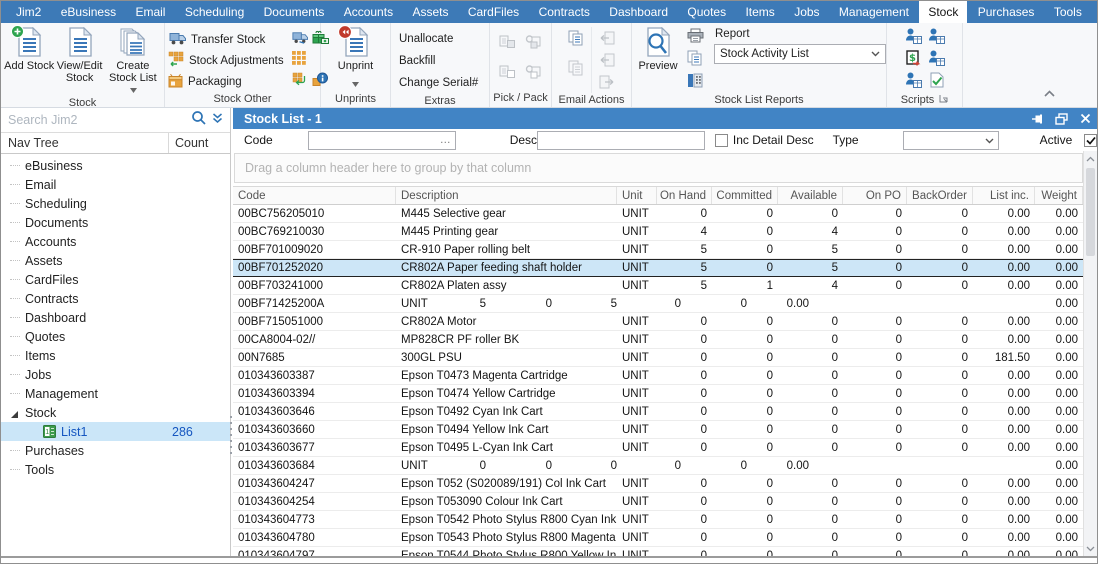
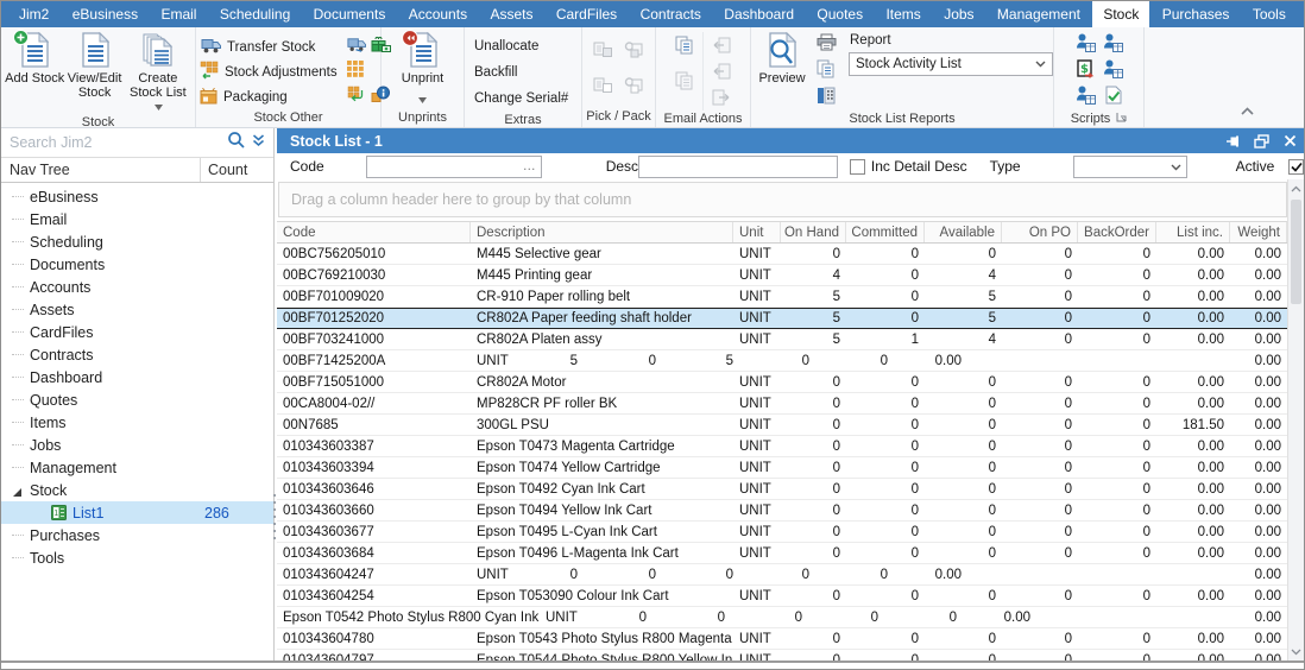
  Jim2
  eBusiness
  Email
  Scheduling
  Documents
  Accounts
  Assets
  CardFiles
  Contracts
  Dashboard
  Quotes
  Items
  Jobs
  Management
  Stock
  Purchases
  Tools
  Add Stock
  View/Edit Stock
  Create Stock List
  Stock
  Transfer Stock
  Stock Adjustments
  Packaging
  Stock Other
  Unprint
  Unprints
  Unallocate
  Backfill
  Change Serial#
  Extras
  Pick / Pack
  Email Actions
  Preview
  Report
  Stock Activity List
  Stock List Reports
  $
  Scripts
  Search Jim2
  Nav Tree
  Count
  eBusiness
  Email
  Scheduling
  Documents
  Accounts
  Assets
  CardFiles
  Contracts
  Dashboard
  Quotes
  Items
  Jobs
  Management
  Stock
  List1
  286
  Purchases
  Tools
  Stock List - 1
  Code
  …
  Desc
  Inc Detail Desc
  Type
  Active
  Drag a column header here to group by that column
  Code
  Description
  Unit
  On Hand
  Committed
  Available
  On PO
  BackOrder
  List inc.
  Weight
  00BC756205010
  M445 Selective gear
  UNIT
  0
  0
  0
  0
  0
  0.00
  0.00
  00BC769210030
  M445 Printing gear
  UNIT
  4
  0
  4
  0
  0
  0.00
  0.00
  00BF701009020
  CR-910 Paper rolling belt
  UNIT
  5
  0
  5
  0
  0
  0.00
  0.00
  00BF701252020
  CR802A Paper feeding shaft holder
  UNIT
  5
  0
  5
  0
  0
  0.00
  0.00
  00BF703241000
  CR802A Platen assy
  UNIT
  5
  1
  4
  0
  0
  0.00
  0.00
  00BF71425200A
  UNIT
  5
  0
  5
  0
  0
  0.00
  0.00
  00BF715051000
  CR802A Motor
  UNIT
  0
  0
  0
  0
  0
  0.00
  0.00
  00CA8004-02//
  MP828CR PF roller BK
  UNIT
  0
  0
  0
  0
  0
  0.00
  0.00
  00N7685
  300GL PSU
  UNIT
  0
  0
  0
  0
  0
  181.50
  0.00
  010343603387
  Epson T0473 Magenta Cartridge
  UNIT
  0
  0
  0
  0
  0
  0.00
  0.00
  010343603394
  Epson T0474 Yellow Cartridge
  UNIT
  0
  0
  0
  0
  0
  0.00
  0.00
  010343603646
  Epson T0492 Cyan Ink Cart
  UNIT
  0
  0
  0
  0
  0
  0.00
  0.00
  010343603660
  Epson T0494 Yellow Ink Cart
  UNIT
  0
  0
  0
  0
  0
  0.00
  0.00
  010343603677
  Epson T0495 L-Cyan Ink Cart
  UNIT
  0
  0
  0
  0
  0
  0.00
  0.00
  010343603684
+ Epson T0496 L-Magenta Ink Cart
  UNIT
  0
  0
  0
  0
  0
  0.00
  0.00
  010343604247
- Epson T052 (S020089/191) Col Ink Cart
  UNIT
  0
  0
  0
  0
  0
  0.00
  0.00
  010343604254
  Epson T053090 Colour Ink Cart
  UNIT
  0
  0
  0
  0
  0
  0.00
  0.00
- 010343604773
  Epson T0542 Photo Stylus R800 Cyan Ink
  UNIT
  0
  0
  0
  0
  0
  0.00
  0.00
  010343604780
  Epson T0543 Photo Stylus R800 Magenta
  UNIT
  0
  0
  0
  0
  0
  0.00
  0.00
  010343604797
  Epson T0544 Photo Stylus R800 Yellow In
  UNIT
  0
  0
  0
  0
  0
  0.00
  0.00
